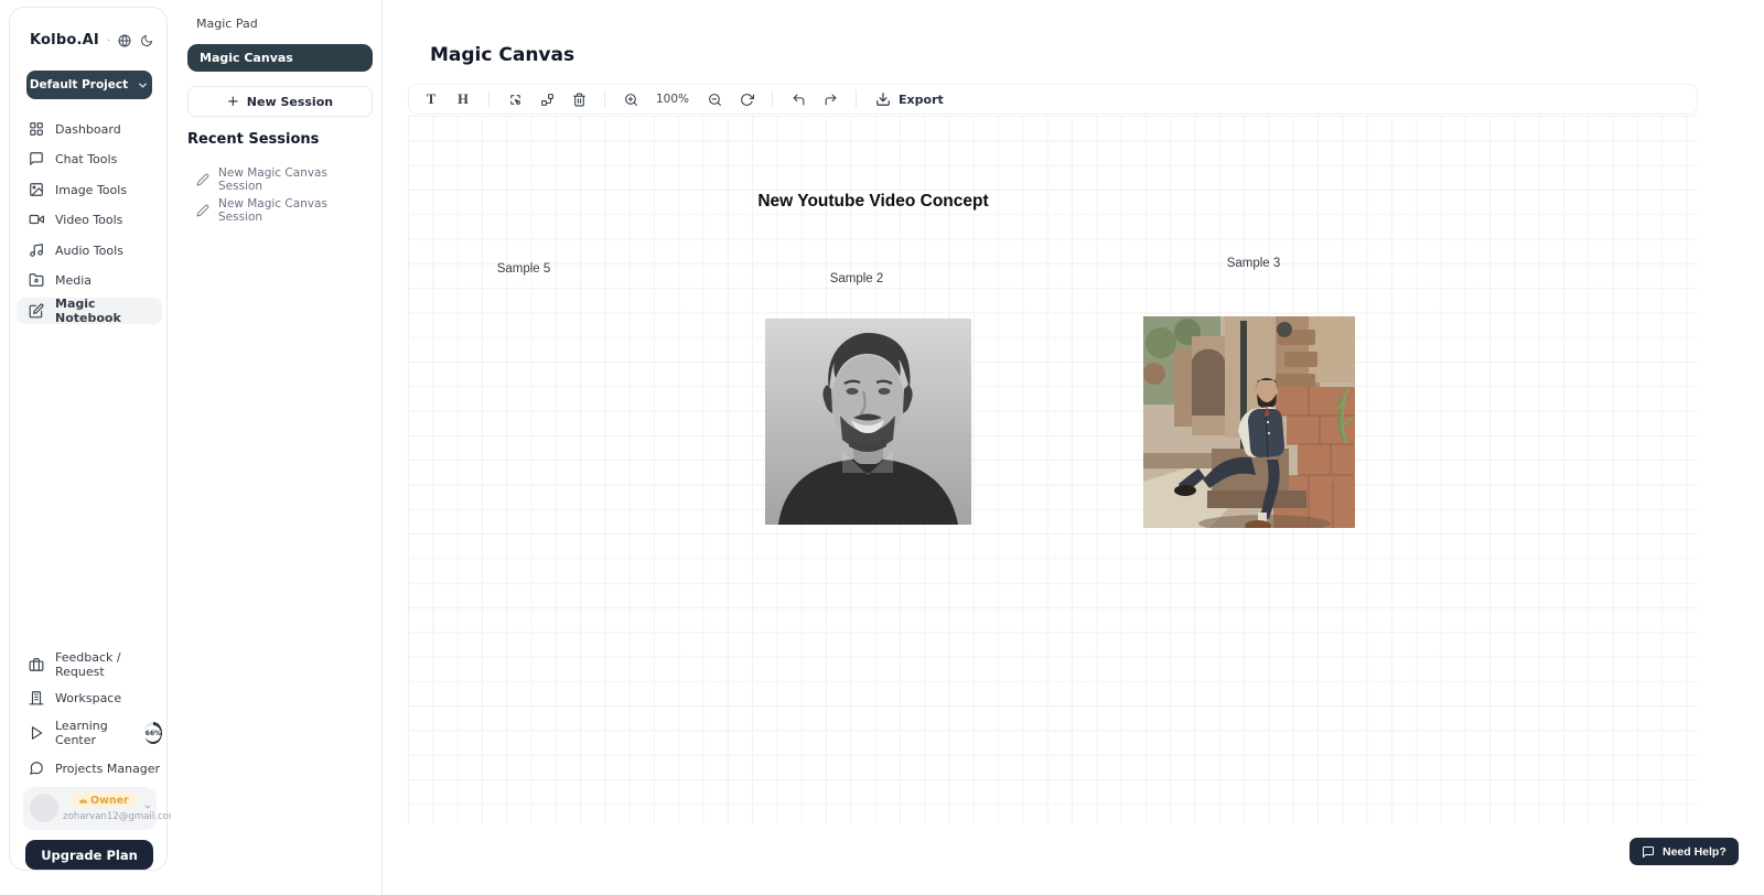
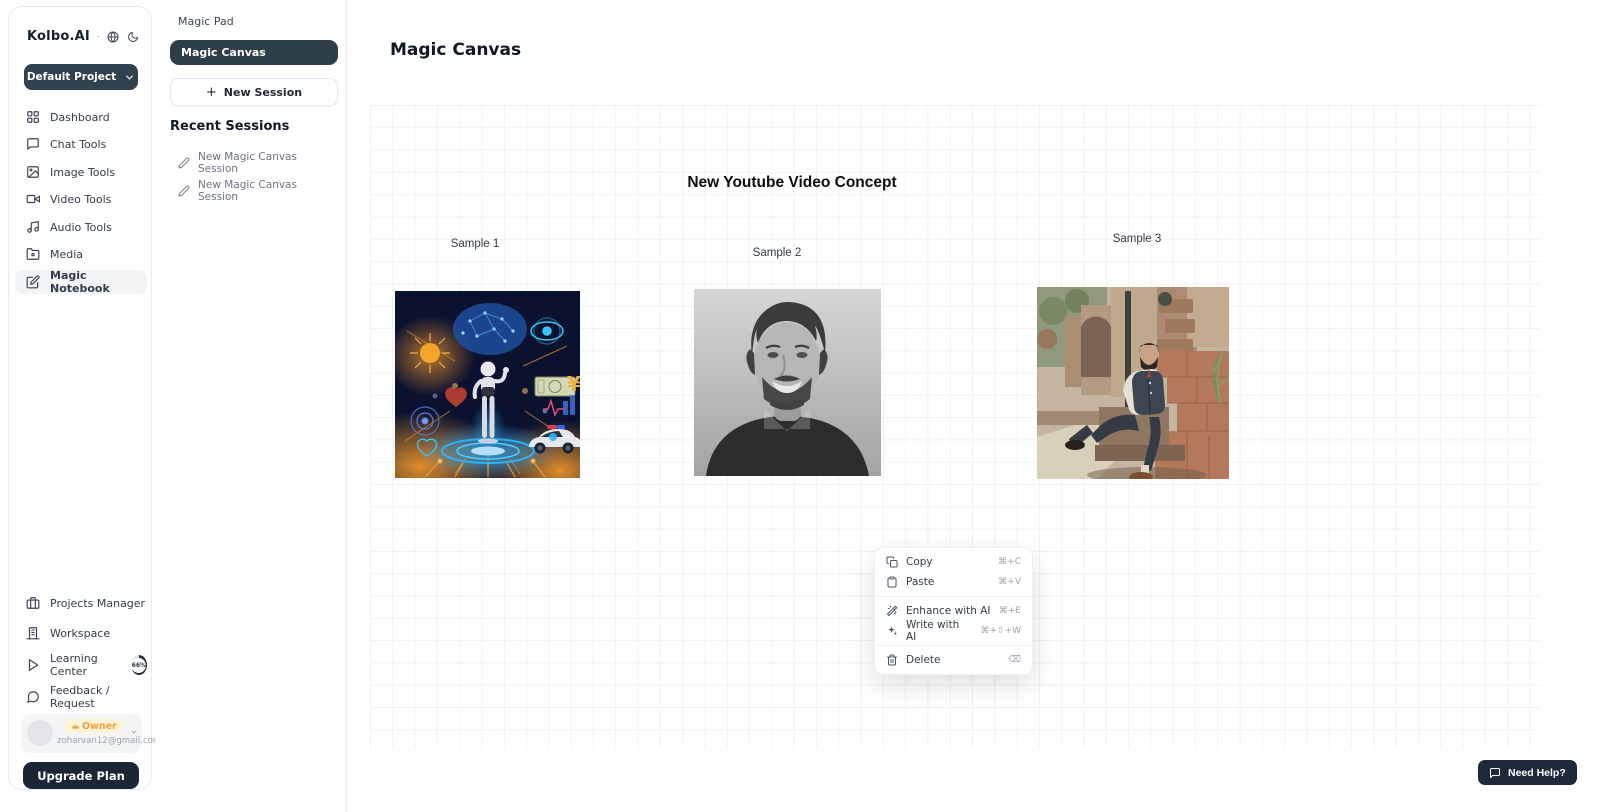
  Kolbo.AI
  Default Project
  Dashboard
  Chat Tools
  Image Tools
  Video Tools
  Audio Tools
  Media
  Magic Notebook
- Feedback / Request
+ Projects Manager
  Workspace
  Learning Center
- Projects Manager
+ Feedback / Request
  Owner
  zoharvan12@gmail.co
  Upgrade Plan
  Magic Pad
  Magic Canvas
  +
  New Session
  Recent Sessions
  New Magic Canvas Session
  New Magic Canvas Session
  Magic Canvas
- T
- H
- 100%
- Export
  New Youtube Video Concept
- Sample 5
+ Sample 1
  Sample 2
  Sample 3
+ ¥
+ Copy
+ ⌘+C
+ Paste
+ ⌘+V
+ Enhance with AI
+ ⌘+E
+ Write with AI
+ ⌘+⇧+W
+ Delete
+ ⌫
  Need Help?
